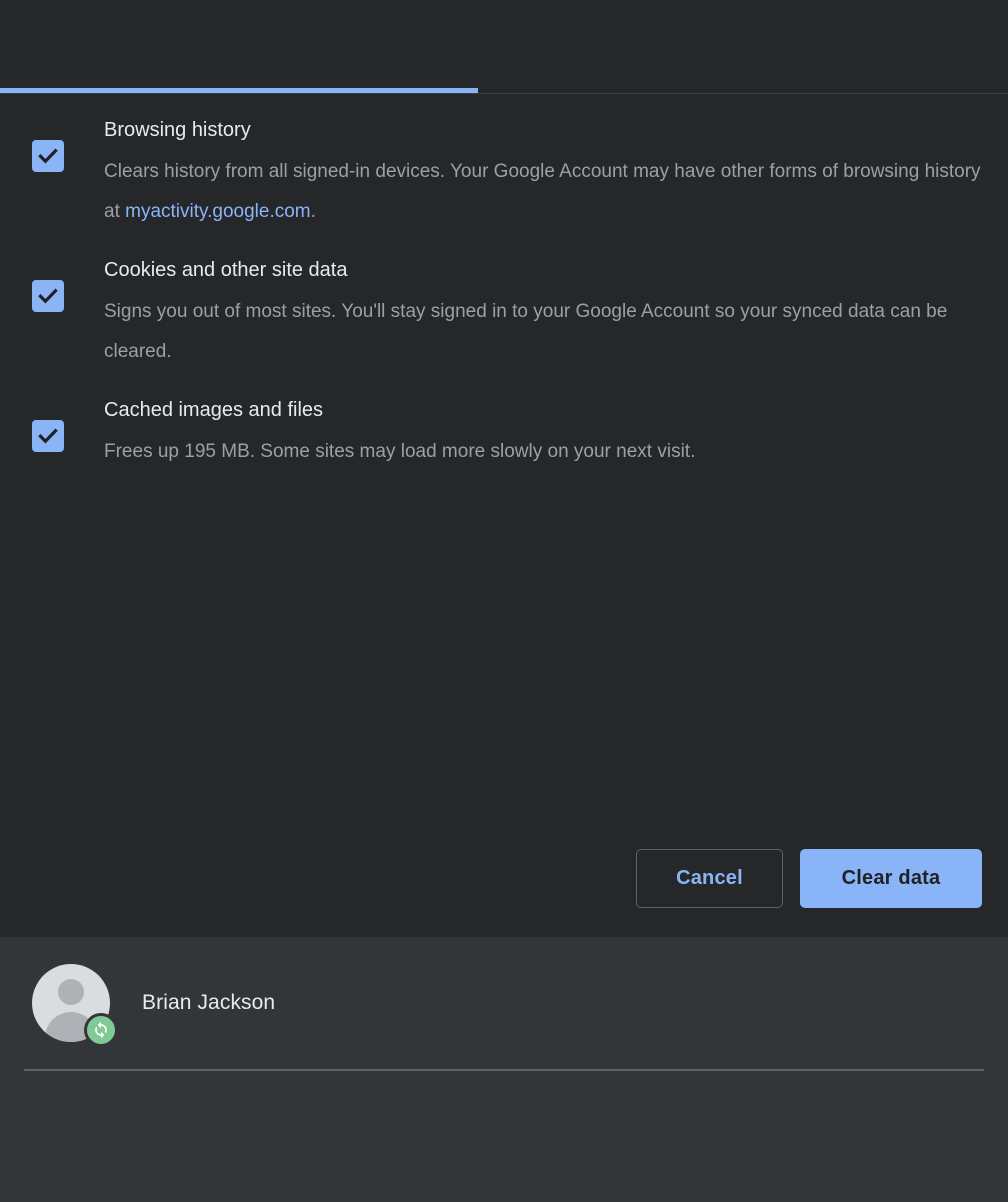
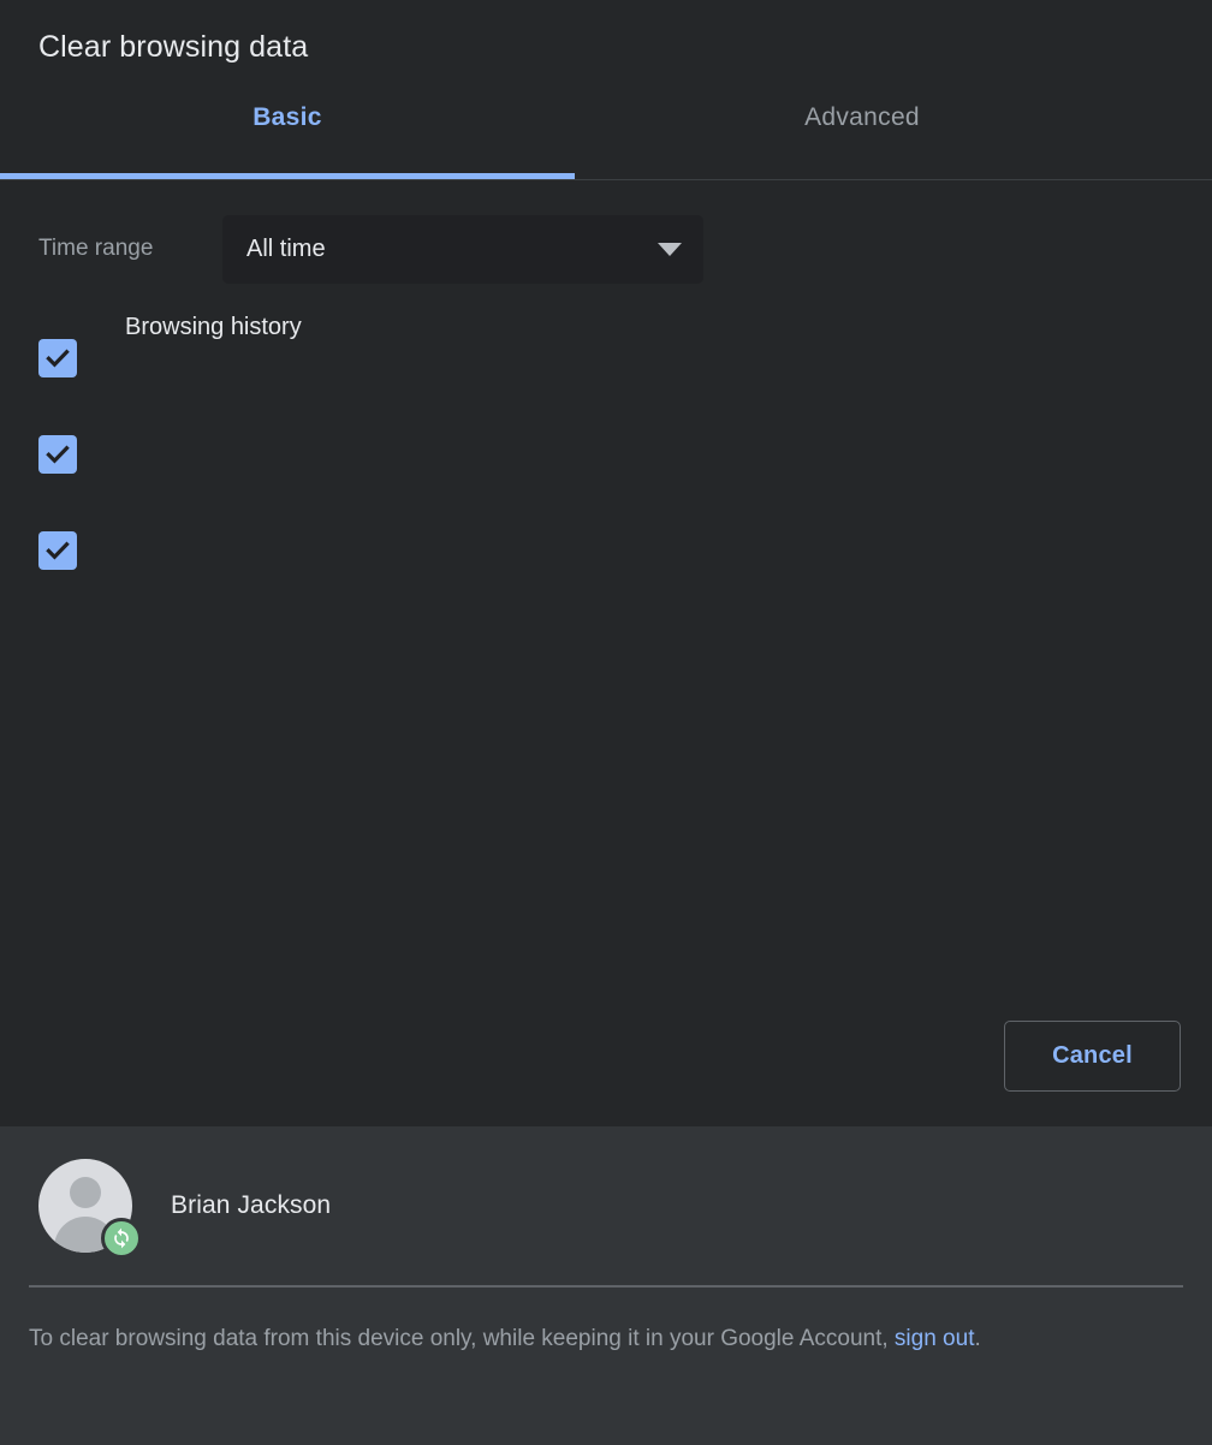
+ Clear browsing data
+ Basic
+ Advanced
+ Time range
+ All time
  Browsing history
- Clears history from all signed-in devices. Your Google Account may have other forms of browsing history at myactivity.google.com.
- Cookies and other site data
- Signs you out of most sites. You'll stay signed in to your Google Account so your synced data can be cleared.
- Cached images and files
- Frees up 195 MB. Some sites may load more slowly on your next visit.
  Cancel
- Clear data
  Brian Jackson
+ To clear browsing data from this device only, while keeping it in your Google Account, sign out.
